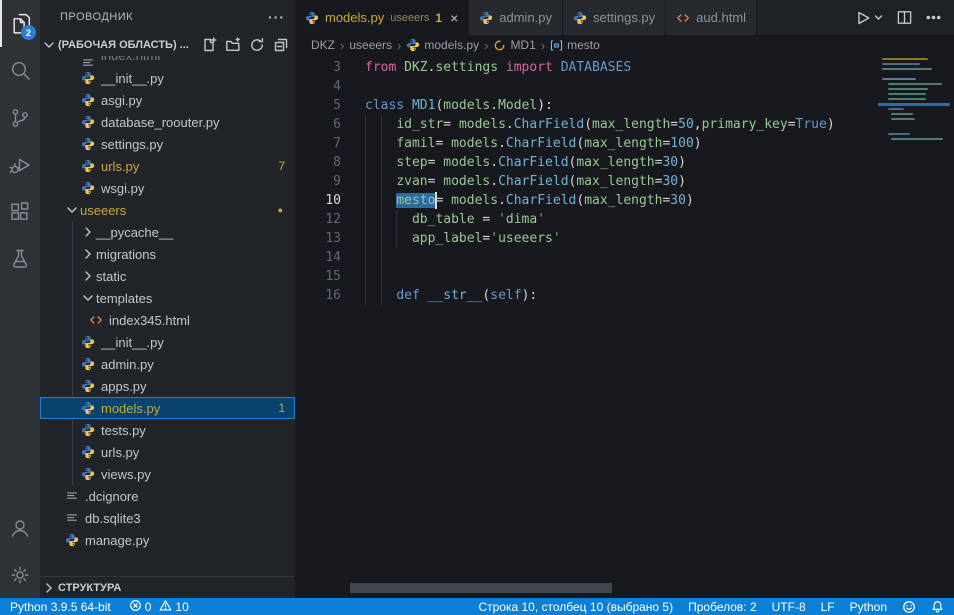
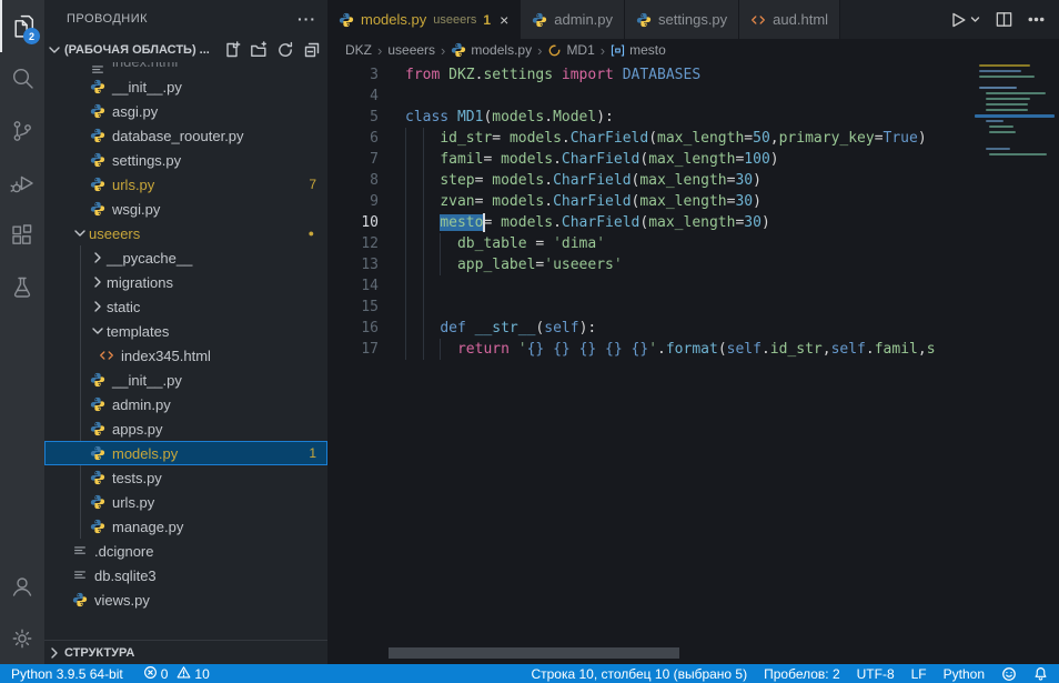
  2
  ПРОВОДНИК
  ···
  (РАБОЧАЯ ОБЛАСТЬ) ...
  index.html
  __init__.py
  asgi.py
  database_roouter.py
  settings.py
  urls.py
  7
  wsgi.py
  useeers
  ●
  __pycache__
  migrations
  static
  templates
  index345.html
  __init__.py
  admin.py
  apps.py
  models.py
  1
  tests.py
  urls.py
- views.py
+ manage.py
  .dcignore
  db.sqlite3
- manage.py
+ views.py
  СТРУКТУРА
  models.py
  useeers
  1
  ×
  admin.py
  settings.py
  aud.html
  DKZ
  ›
  useeers
  ›
  models.py
  ›
  MD1
  ›
  mesto
  3
  from DKZ.settings import DATABASES
  4
  5
  class MD1(models.Model):
  6
  id_str= models.CharField(max_length=50,primary_key=True)
  7
  famil= models.CharField(max_length=100)
  8
  step= models.CharField(max_length=30)
  9
  zvan= models.CharField(max_length=30)
  10
  mesto= models.CharField(max_length=30)
  12
  db_table = 'dima'
  13
  app_label='useeers'
  14
  15
  16
  def __str__(self):
+ 17
+ return '{} {} {} {} {}'.format(self.id_str,self.famil,s
  Python 3.9.5 64-bit
  0
  10
  Строка 10, столбец 10 (выбрано 5)
  Пробелов: 2
  UTF-8
  LF
  Python
